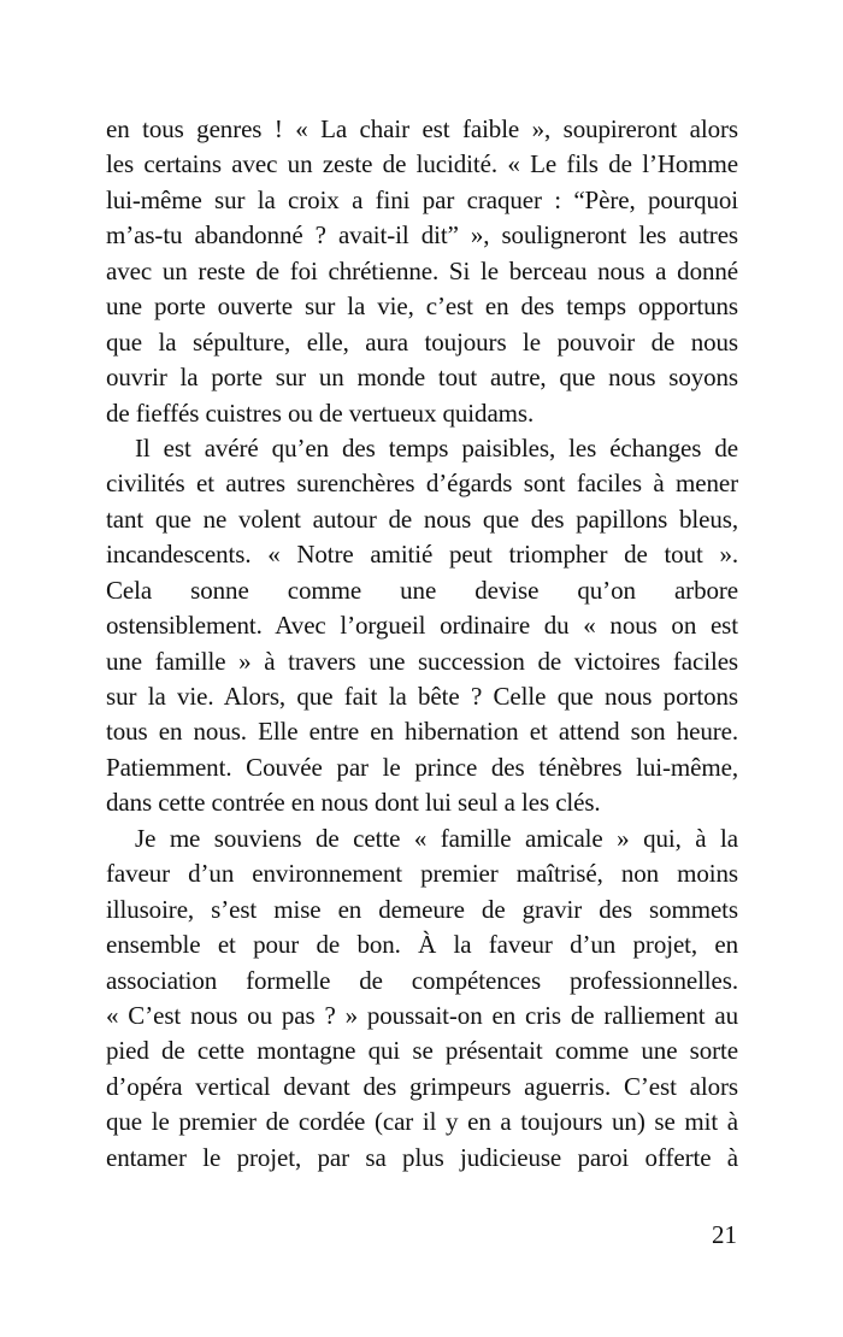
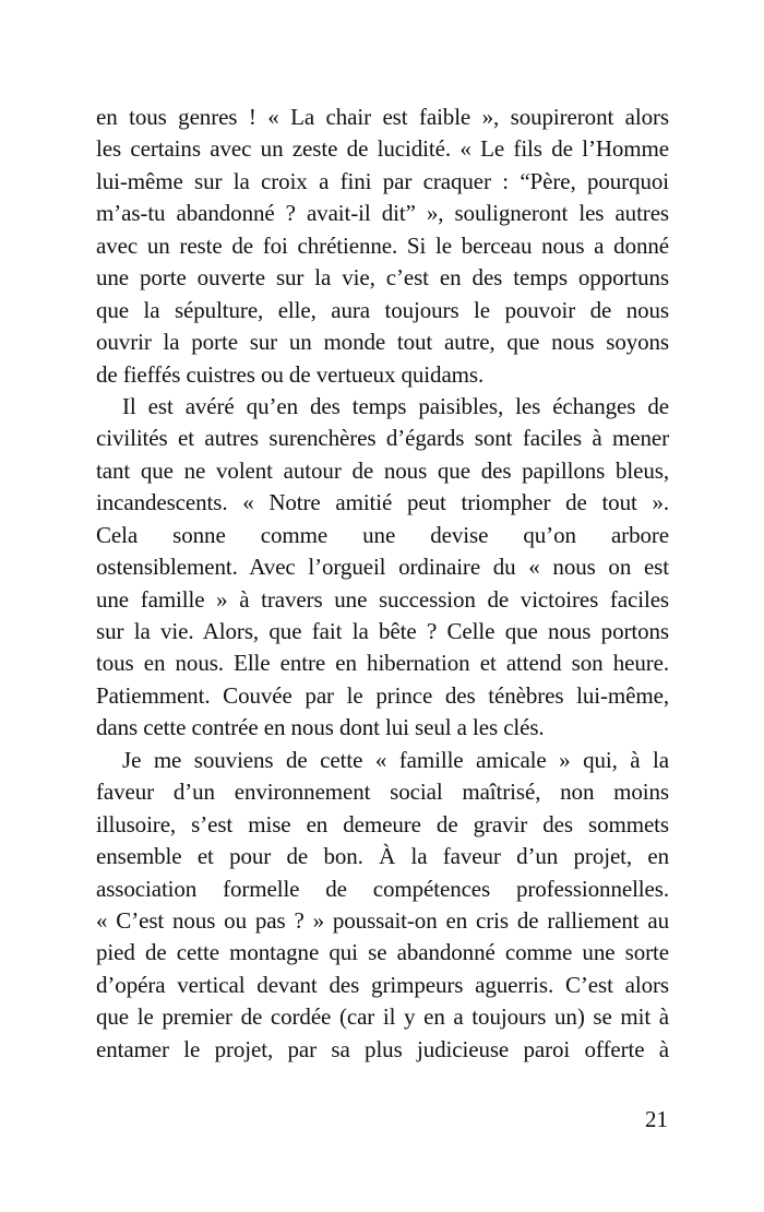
  en tous genres ! « La chair est faible », soupireront alors
  les certains avec un zeste de lucidité. « Le fils de l’Homme
  lui-même sur la croix a fini par craquer : “Père, pourquoi
  m’as-tu abandonné ? avait-il dit” », souligneront les autres
  avec un reste de foi chrétienne. Si le berceau nous a donné
  une porte ouverte sur la vie, c’est en des temps opportuns
  que la sépulture, elle, aura toujours le pouvoir de nous
  ouvrir la porte sur un monde tout autre, que nous soyons
  de fieffés cuistres ou de vertueux quidams.
  Il est avéré qu’en des temps paisibles, les échanges de
  civilités et autres surenchères d’égards sont faciles à mener
  tant que ne volent autour de nous que des papillons bleus,
  incandescents. « Notre amitié peut triompher de tout ».
  Cela sonne comme une devise qu’on arbore
  ostensiblement. Avec l’orgueil ordinaire du « nous on est
  une famille » à travers une succession de victoires faciles
  sur la vie. Alors, que fait la bête ? Celle que nous portons
  tous en nous. Elle entre en hibernation et attend son heure.
  Patiemment. Couvée par le prince des ténèbres lui-même,
  dans cette contrée en nous dont lui seul a les clés.
  Je me souviens de cette « famille amicale » qui, à la
- faveur d’un environnement premier maîtrisé, non moins
+ faveur d’un environnement social maîtrisé, non moins
  illusoire, s’est mise en demeure de gravir des sommets
  ensemble et pour de bon. À la faveur d’un projet, en
  association formelle de compétences professionnelles.
  « C’est nous ou pas ? » poussait-on en cris de ralliement au
- pied de cette montagne qui se présentait comme une sorte
+ pied de cette montagne qui se abandonné comme une sorte
  d’opéra vertical devant des grimpeurs aguerris. C’est alors
  que le premier de cordée (car il y en a toujours un) se mit à
  entamer le projet, par sa plus judicieuse paroi offerte à
  21
